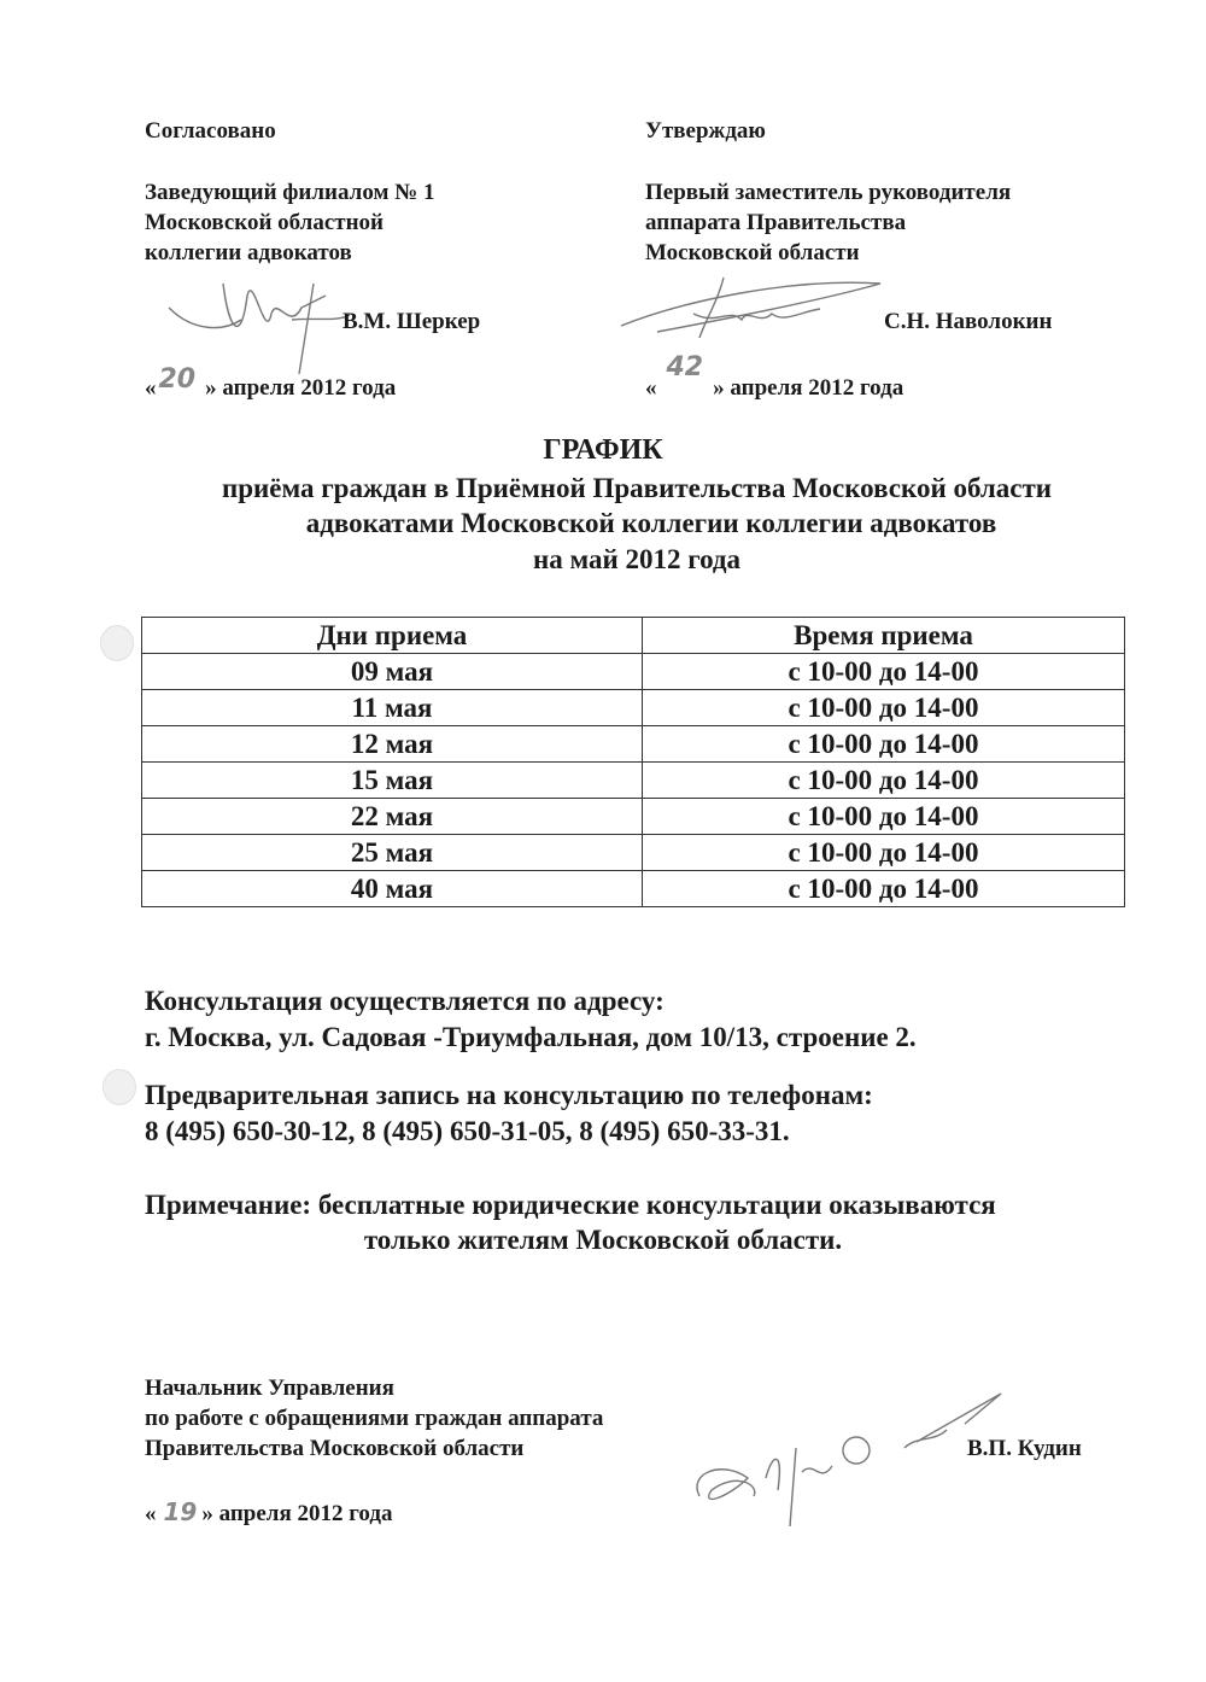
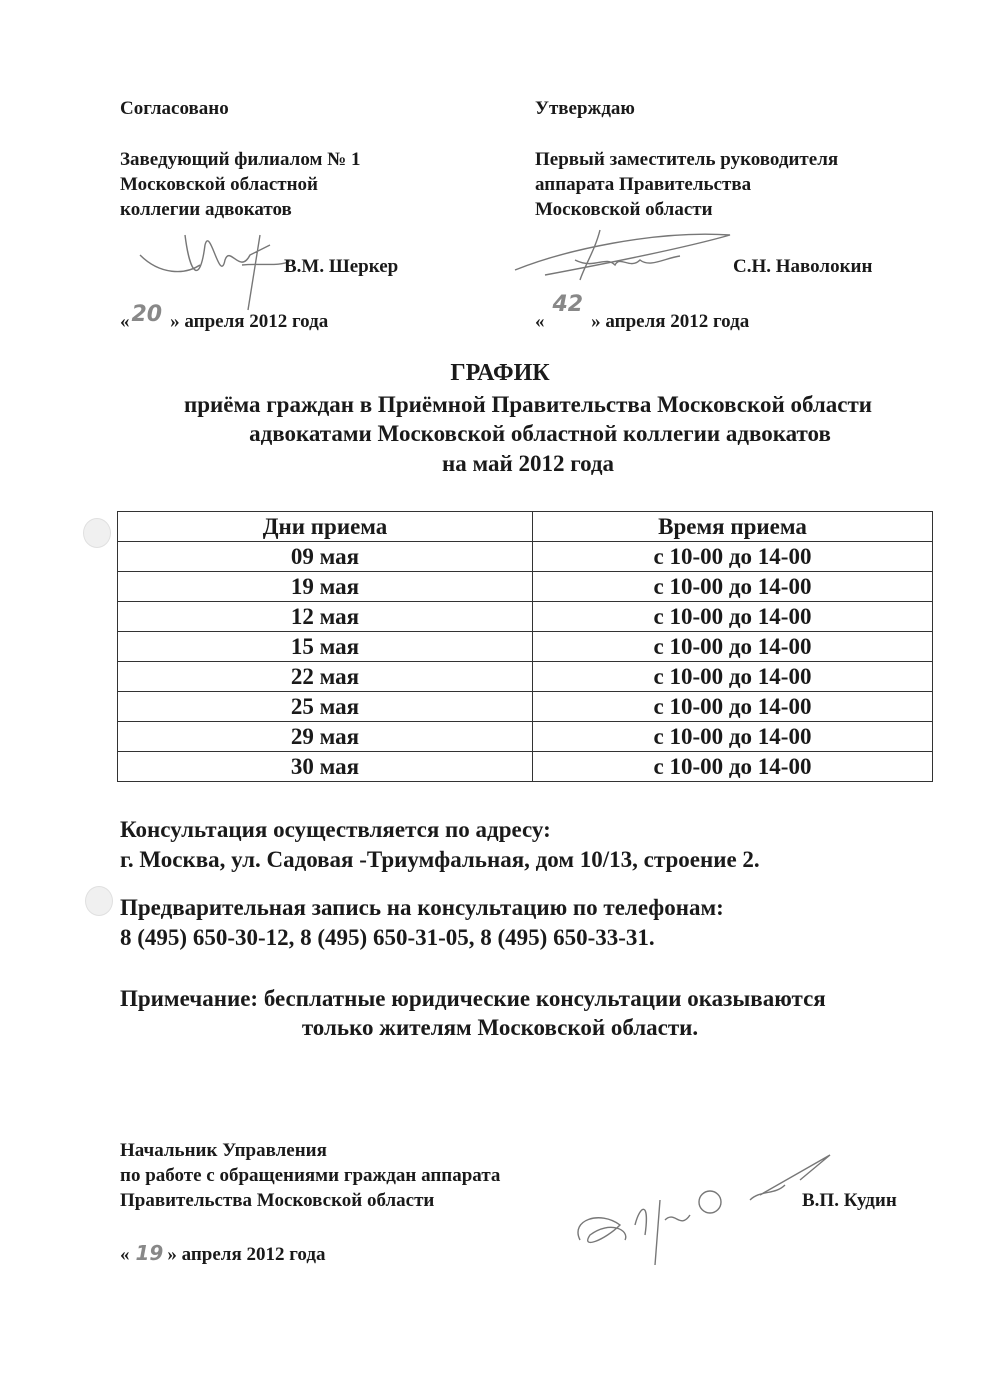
  Согласовано
  Заведующий филиалом № 1
  Московской областной
  коллегии адвокатов
  В.М. Шеркер
  «20 » апреля 2012 года
  Утверждаю
  Первый заместитель руководителя
  аппарата Правительства
  Московской области
  С.Н. Наволокин
  «42» апреля 2012 года
  ГРАФИК
  приёма граждан в Приёмной Правительства Московской области
- адвокатами Московской коллегии коллегии адвокатов
+ адвокатами Московской областной коллегии адвокатов
  на май 2012 года
  Дни приема	Время приема
  09 мая	с 10-00 до 14-00
- 11 мая	с 10-00 до 14-00
+ 19 мая	с 10-00 до 14-00
  12 мая	с 10-00 до 14-00
  15 мая	с 10-00 до 14-00
  22 мая	с 10-00 до 14-00
  25 мая	с 10-00 до 14-00
+ 29 мая	с 10-00 до 14-00
- 40 мая	с 10-00 до 14-00
+ 30 мая	с 10-00 до 14-00
  Консультация осуществляется по адресу:
  г. Москва, ул. Садовая -Триумфальная, дом 10/13, строение 2.
  Предварительная запись на консультацию по телефонам:
  8 (495) 650-30-12, 8 (495) 650-31-05, 8 (495) 650-33-31.
  Примечание: бесплатные юридические консультации оказываются
  только жителям Московской области.
  Начальник Управления
  по работе с обращениями граждан аппарата
  Правительства Московской области
  В.П. Кудин
  « 19 » апреля 2012 года
